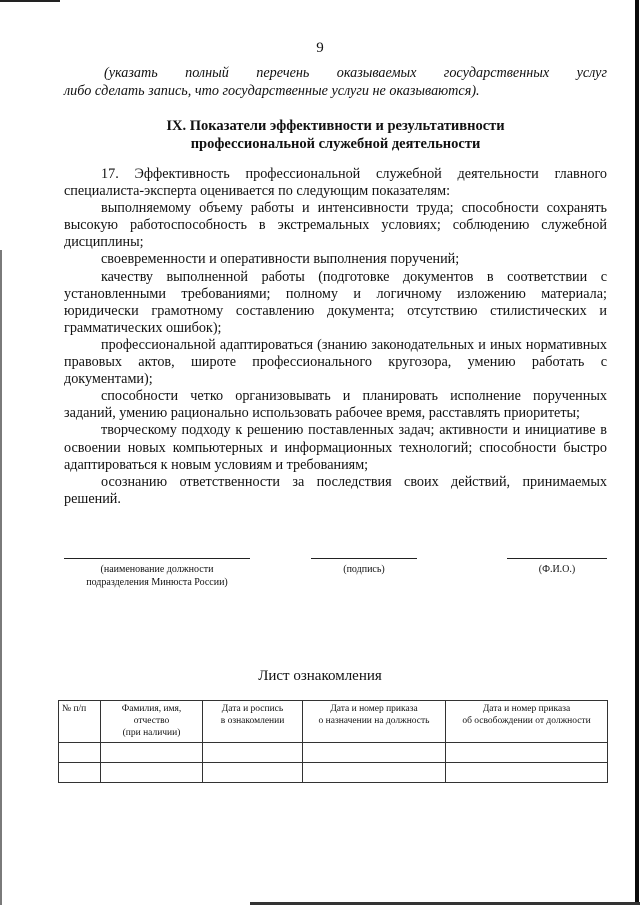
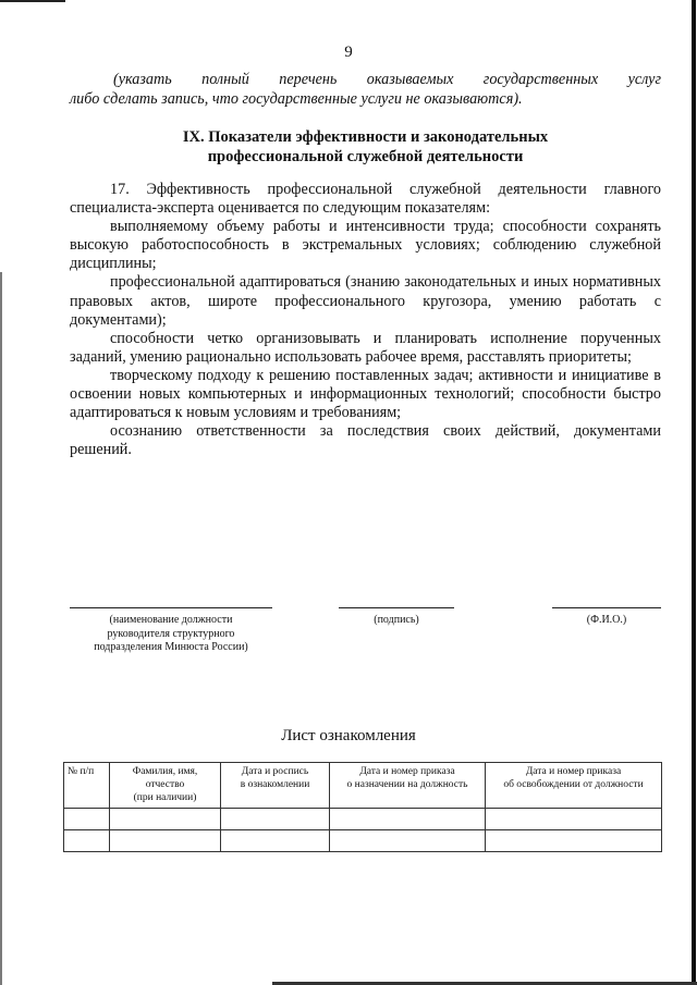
  9
  (указать полный перечень оказываемых государственных услуг
  либо сделать запись, что государственные услуги не оказываются).
- IX. Показатели эффективности и результативности
+ IX. Показатели эффективности и законодательных
  профессиональной служебной деятельности
  17. Эффективность профессиональной служебной деятельности главного специалиста-эксперта оценивается по следующим показателям:
  выполняемому объему работы и интенсивности труда; способности сохранять высокую работоспособность в экстремальных условиях; соблюдению служебной дисциплины;
- своевременности и оперативности выполнения поручений;
- качеству выполненной работы (подготовке документов в соответствии с установленными требованиями; полному и логичному изложению материала; юридически грамотному составлению документа; отсутствию стилистических и грамматических ошибок);
  профессиональной адаптироваться (знанию законодательных и иных нормативных правовых актов, широте профессионального кругозора, умению работать с документами);
  способности четко организовывать и планировать исполнение порученных заданий, умению рационально использовать рабочее время, расставлять приоритеты;
  творческому подходу к решению поставленных задач; активности и инициативе в освоении новых компьютерных и информационных технологий; способности быстро адаптироваться к новым условиям и требованиям;
- осознанию ответственности за последствия своих действий, принимаемых решений.
+ осознанию ответственности за последствия своих действий, документами решений.
  (наименование должности
+ руководителя структурного
  подразделения Минюста России)
  (подпись)
  (Ф.И.О.)
  Лист ознакомления
  № п/п	Фамилия, имя, отчество (при наличии)	Дата и роспись в ознакомлении	Дата и номер приказа о назначении на должность	Дата и номер приказа об освобождении от должности
